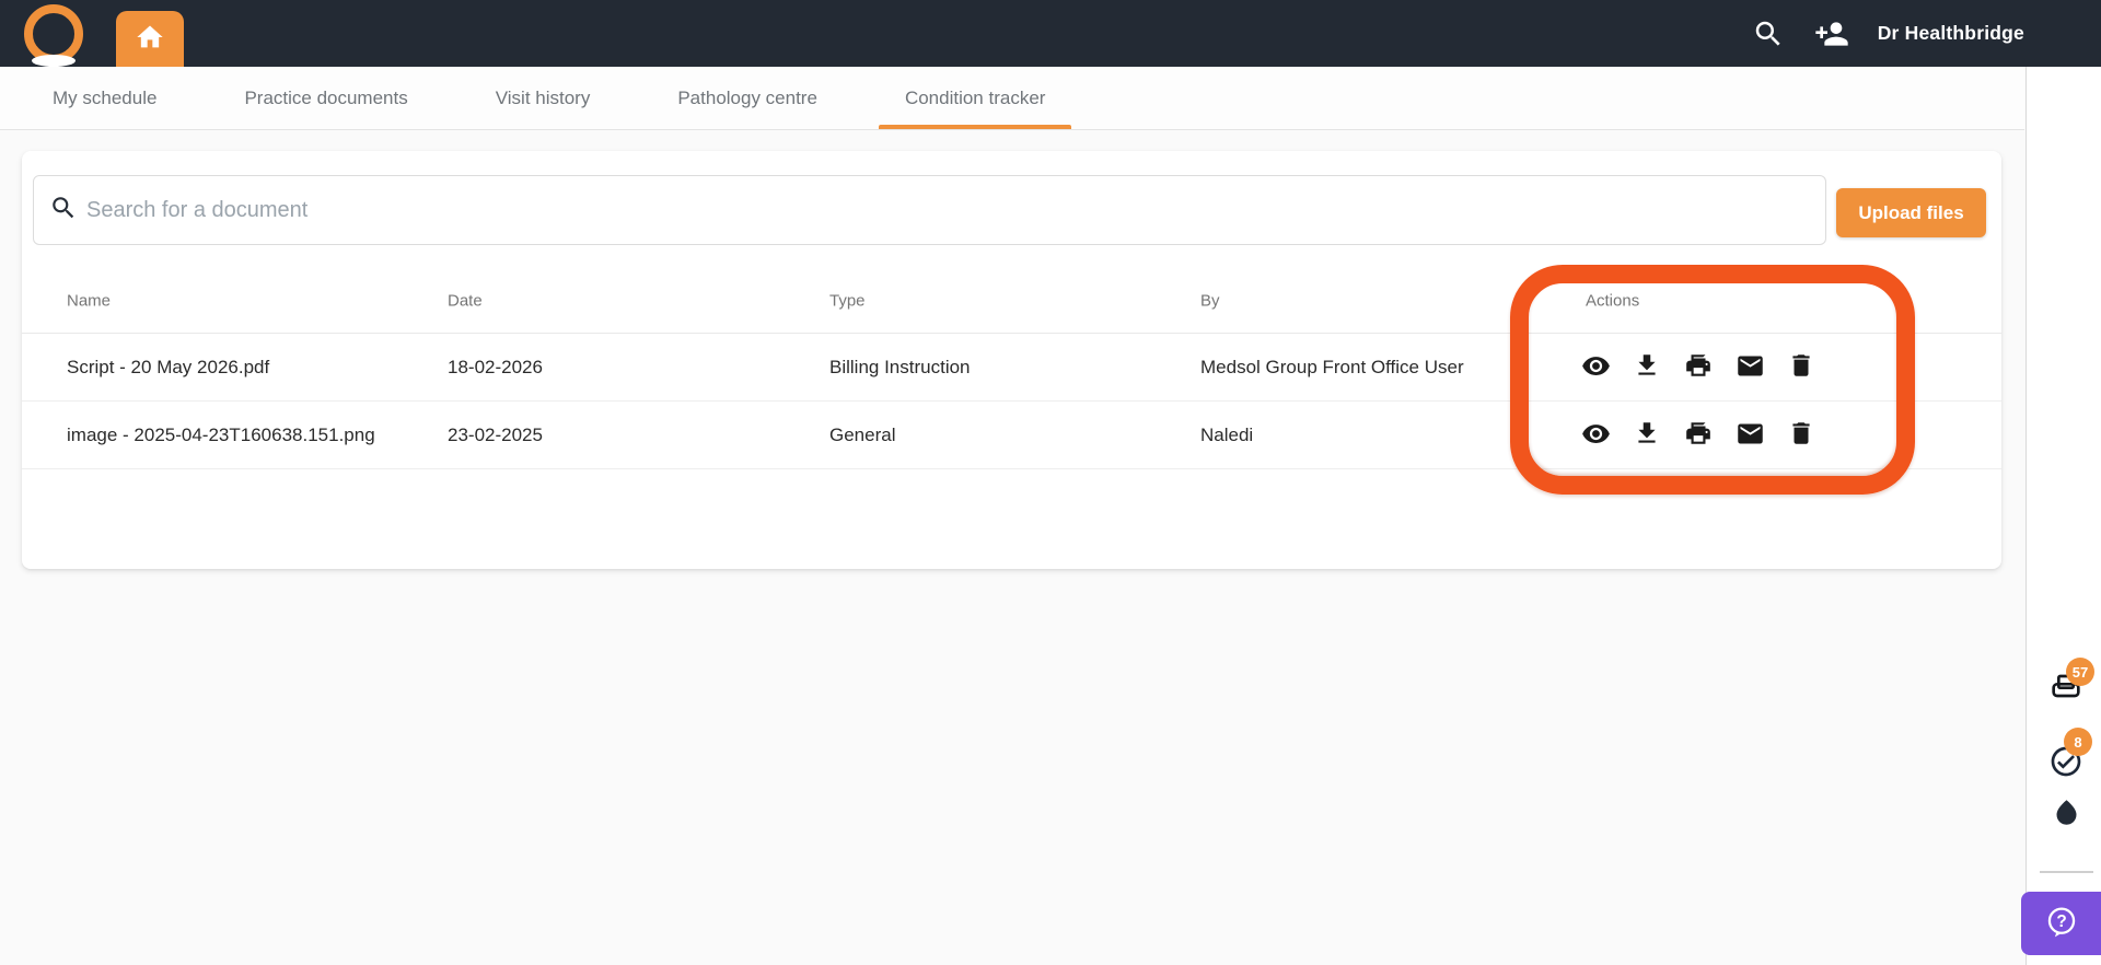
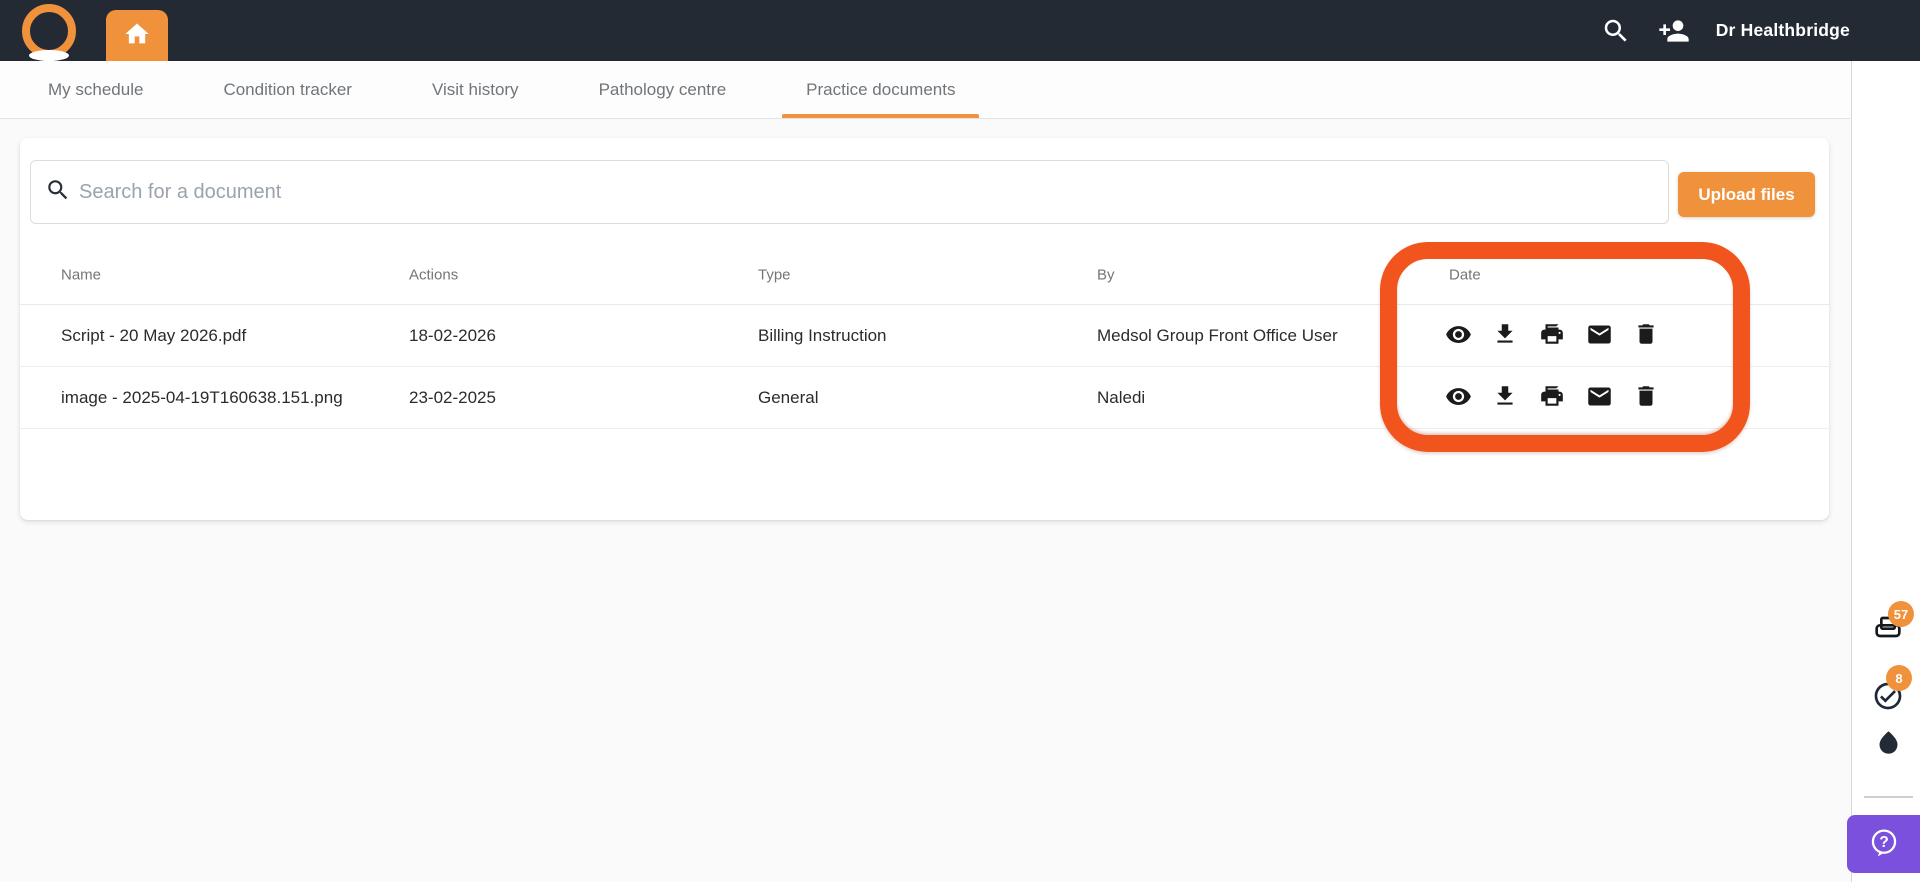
  Dr Healthbridge
  My schedule
- Practice documents
+ Condition tracker
  Visit history
  Pathology centre
- Condition tracker
+ Practice documents
  Search for a document
  Upload files
  Name
- Date
+ Actions
  Type
  By
- Actions
+ Date
  Script - 20 May 2026.pdf
  18-02-2026
  Billing Instruction
  Medsol Group Front Office User
- image - 2025-04-23T160638.151.png
+ image - 2025-04-19T160638.151.png
  23-02-2025
  General
  Naledi
  57
  8
  ?
